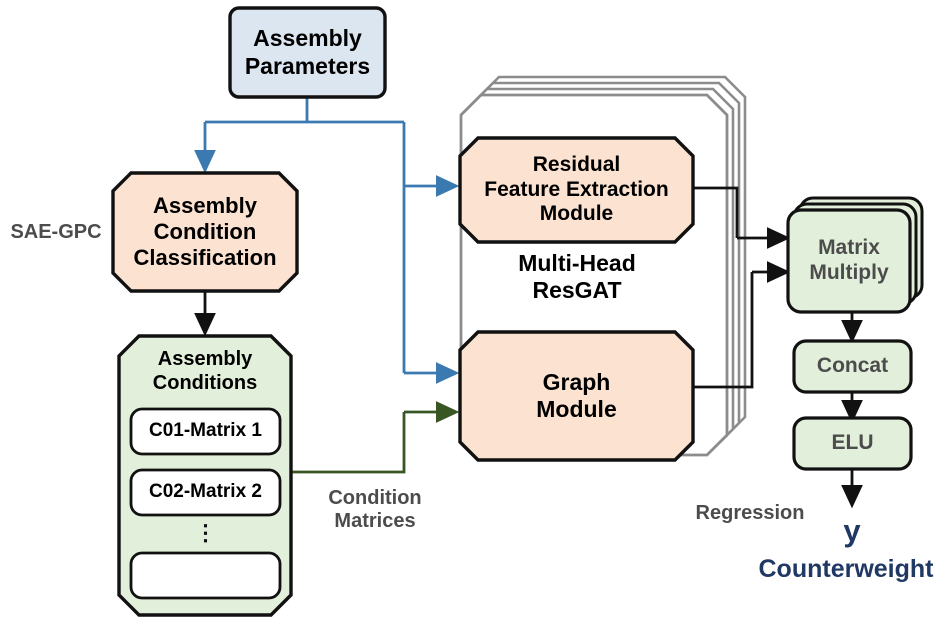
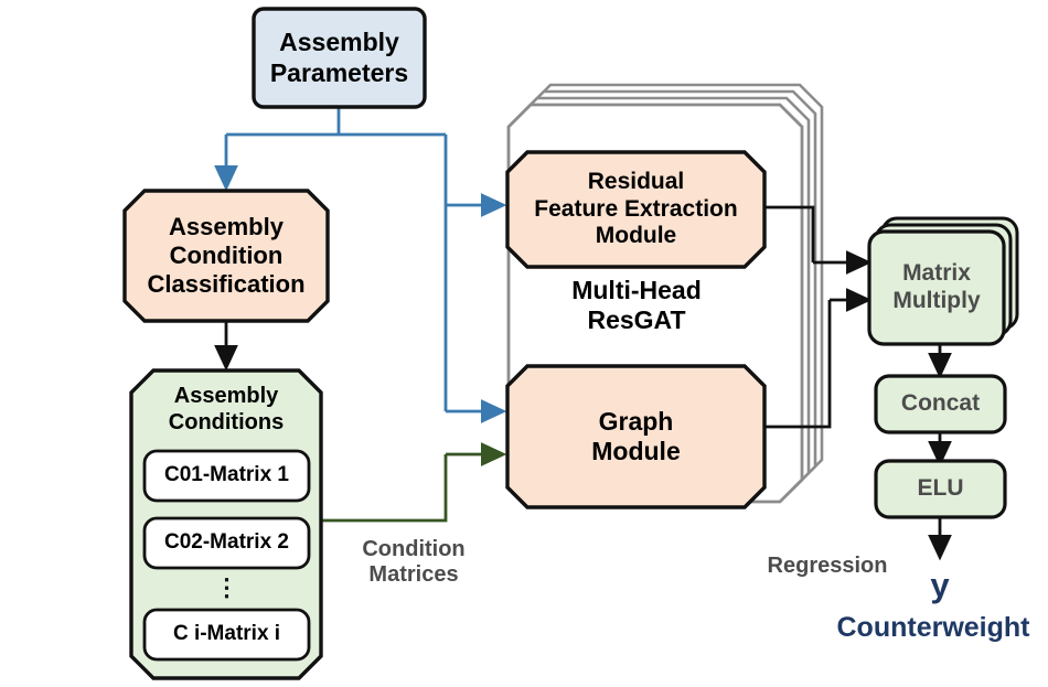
  Assembly
  Parameters
- SAE-GPC
  Assembly
  Condition
  Classification
  Assembly
  Conditions
  C01-Matrix 1
  C02-Matrix 2
  ⋮
+ C i-Matrix i
  Condition
  Matrices
  Residual
  Feature Extraction
  Module
  Multi-Head
  ResGAT
  Graph
  Module
  Regression
  Matrix
  Multiply
  Concat
  ELU
  y
  Counterweight
